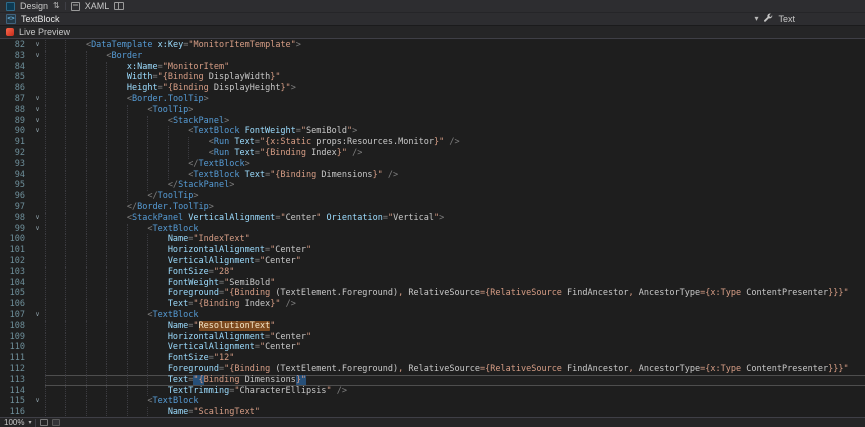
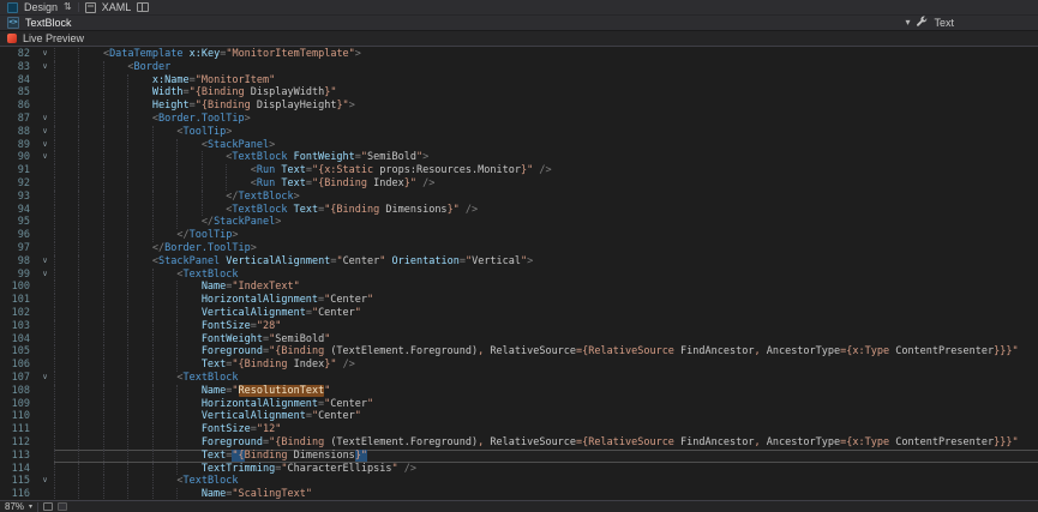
  Design
  ⇅
  XAML
  TextBlock
  ▾
  Text
  Live Preview
  82
  <DataTemplate x:Key="MonitorItemTemplate">
  83
  <Border
  84
  x:Name="MonitorItem"
  85
  Width="{Binding DisplayWidth}"
  86
  Height="{Binding DisplayHeight}">
  87
  <Border.ToolTip>
  88
  <ToolTip>
  89
  <StackPanel>
  90
  <TextBlock FontWeight="SemiBold">
  91
  <Run Text="{x:Static props:Resources.Monitor}" />
  92
  <Run Text="{Binding Index}" />
  93
  </TextBlock>
  94
  <TextBlock Text="{Binding Dimensions}" />
  95
  </StackPanel>
  96
  </ToolTip>
  97
  </Border.ToolTip>
  98
  <StackPanel VerticalAlignment="Center" Orientation="Vertical">
  99
  <TextBlock
  100
  Name="IndexText"
  101
  HorizontalAlignment="Center"
  102
  VerticalAlignment="Center"
  103
  FontSize="28"
  104
  FontWeight="SemiBold"
  105
  Foreground="{Binding (TextElement.Foreground), RelativeSource={RelativeSource FindAncestor, AncestorType={x:Type ContentPresenter}}}"
  106
  Text="{Binding Index}" />
  107
  <TextBlock
  108
  Name="ResolutionText"
  109
  HorizontalAlignment="Center"
  110
  VerticalAlignment="Center"
  111
  FontSize="12"
  112
  Foreground="{Binding (TextElement.Foreground), RelativeSource={RelativeSource FindAncestor, AncestorType={x:Type ContentPresenter}}}"
  113
  Text="{Binding Dimensions}"
  114
  TextTrimming="CharacterEllipsis" />
  115
  <TextBlock
  116
  Name="ScalingText"
- 100%
+ 87%
